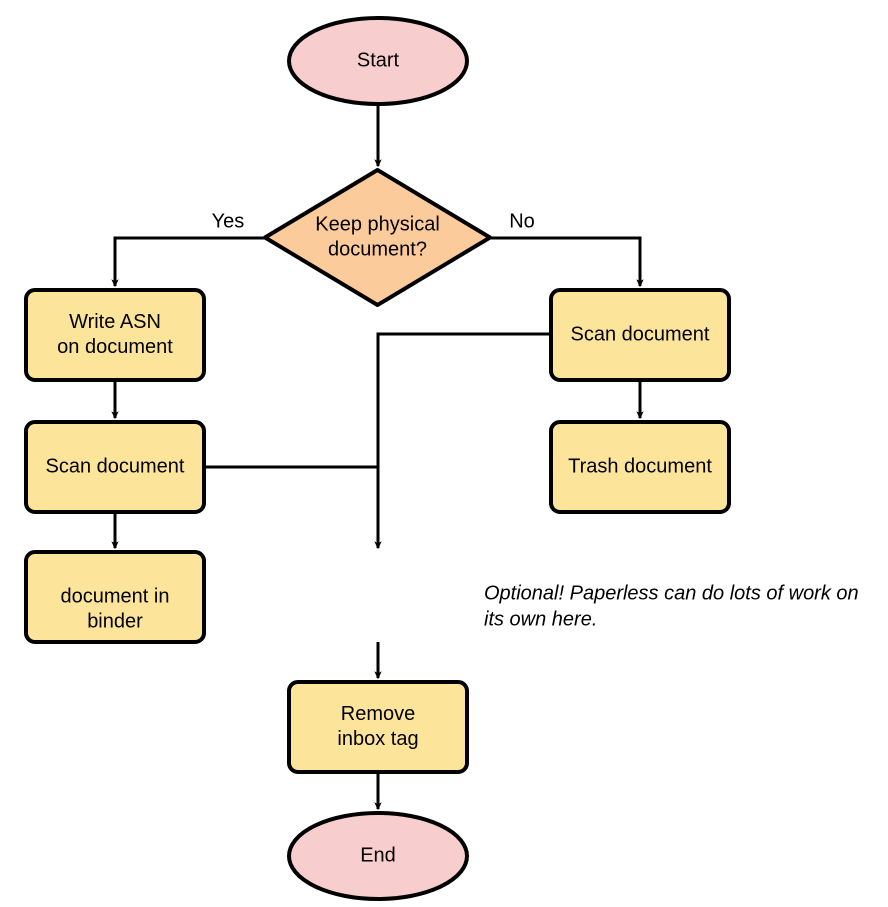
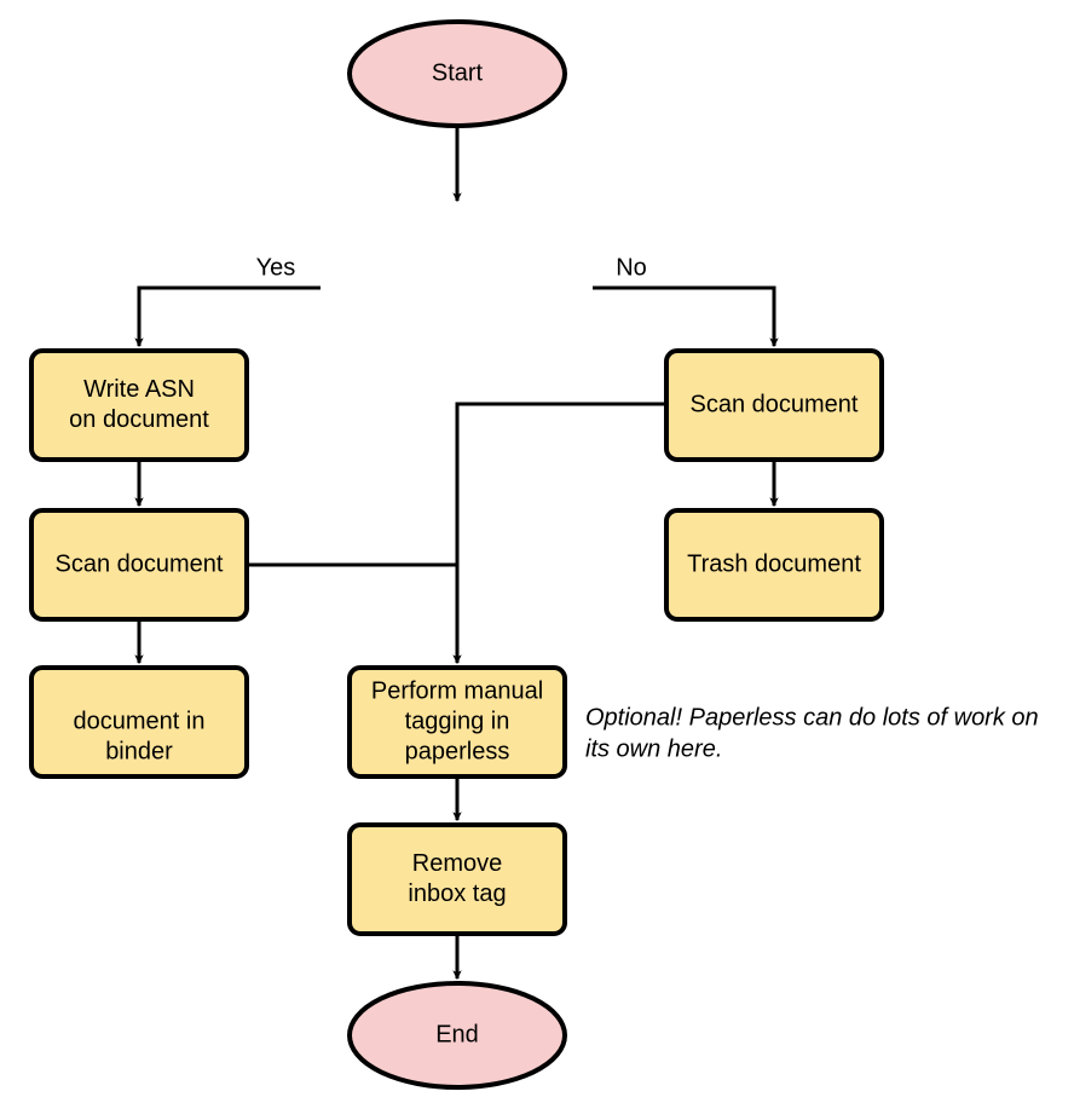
  Yes
  No
  Start
- Keep physical
- document?
  Write ASN
  on document
  Scan document
  document in
  binder
  Scan document
  Trash document
+ Perform manual
+ tagging in
+ paperless
  Remove
  inbox tag
  End
  Optional! Paperless can do lots of work on
  its own here.
